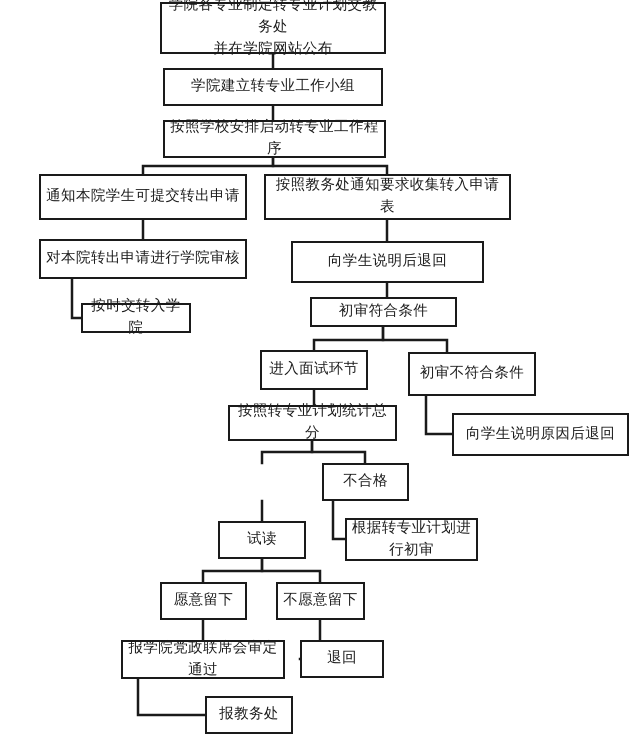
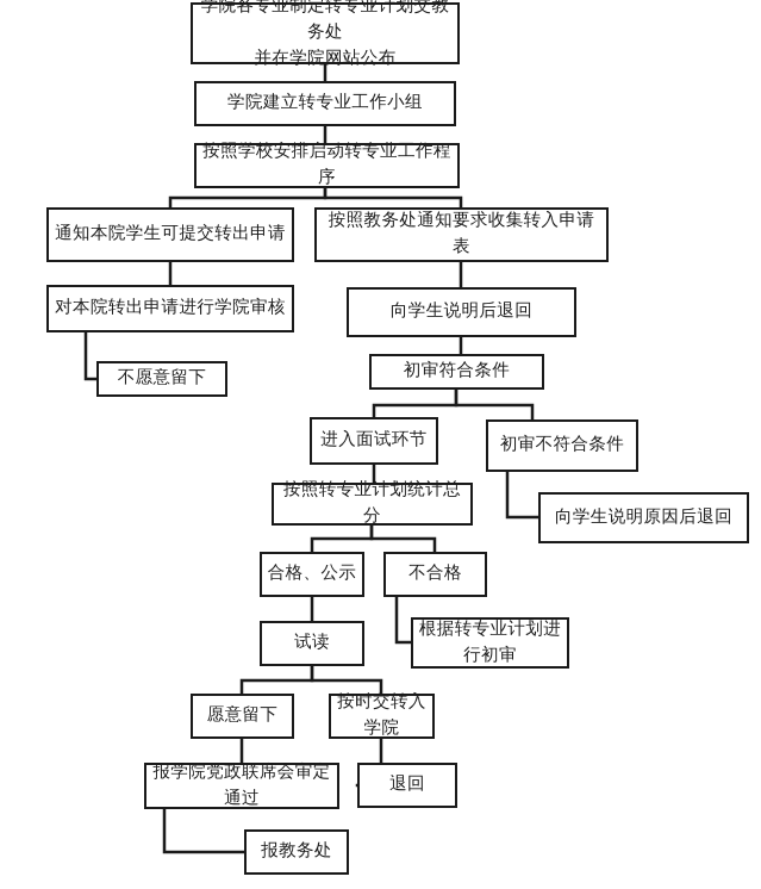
  学院各专业制定转专业计划交教务处
  并在学院网站公布
  学院建立转专业工作小组
  按照学校安排启动转专业工作程序
  通知本院学生可提交转出申请
  按照教务处通知要求收集转入申请表
  对本院转出申请进行学院审核
  向学生说明后退回
- 按时交转入学院
+ 不愿意留下
  初审符合条件
  进入面试环节
  初审不符合条件
  按照转专业计划统计总分
  向学生说明原因后退回
+ 合格、公示
  不合格
  试读
  根据转专业计划进行初审
  愿意留下
- 不愿意留下
+ 按时交转入学院
  报学院党政联席会审定通过
  退回
  报教务处
